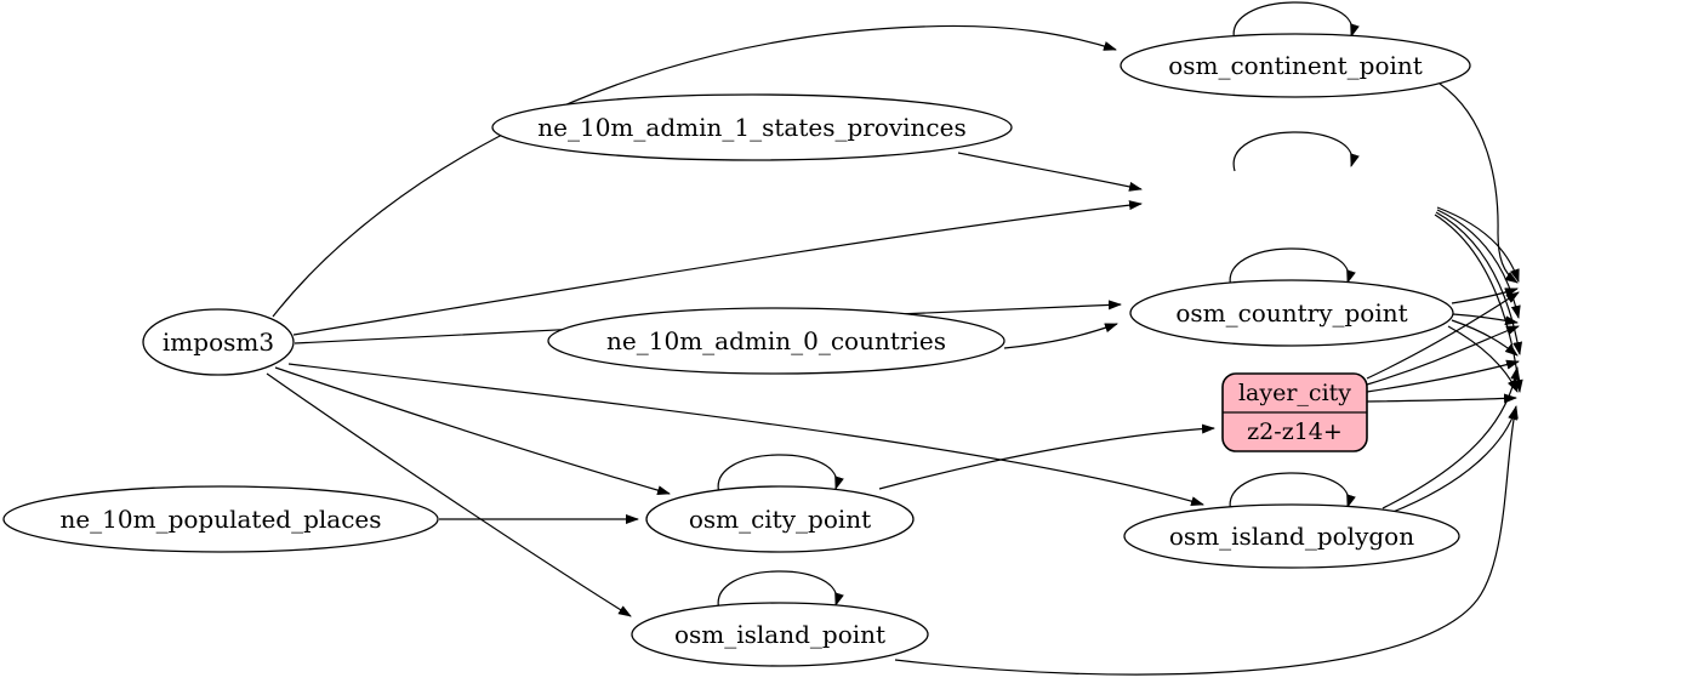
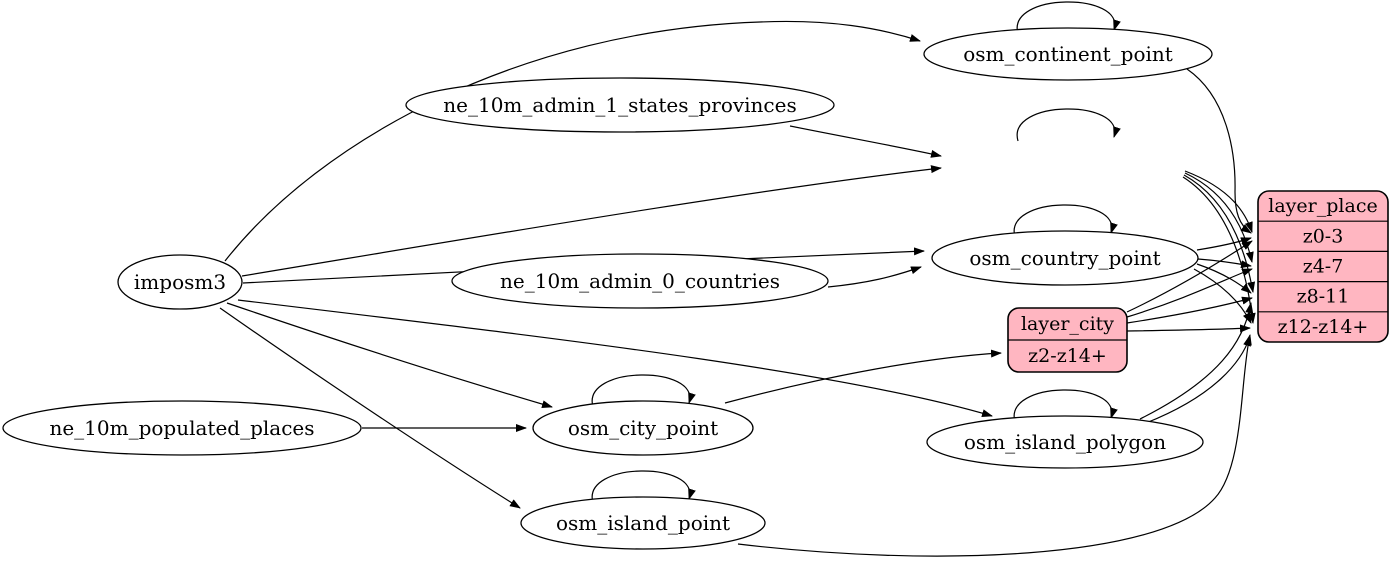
  imposm3
  ne_10m_admin_1_states_provinces
  ne_10m_admin_0_countries
  ne_10m_populated_places
  osm_continent_point
  osm_country_point
  osm_city_point
  osm_island_polygon
  osm_island_point
  layer_city
  z2-z14+
+ layer_place
+ z0-3
+ z4-7
+ z8-11
+ z12-z14+
